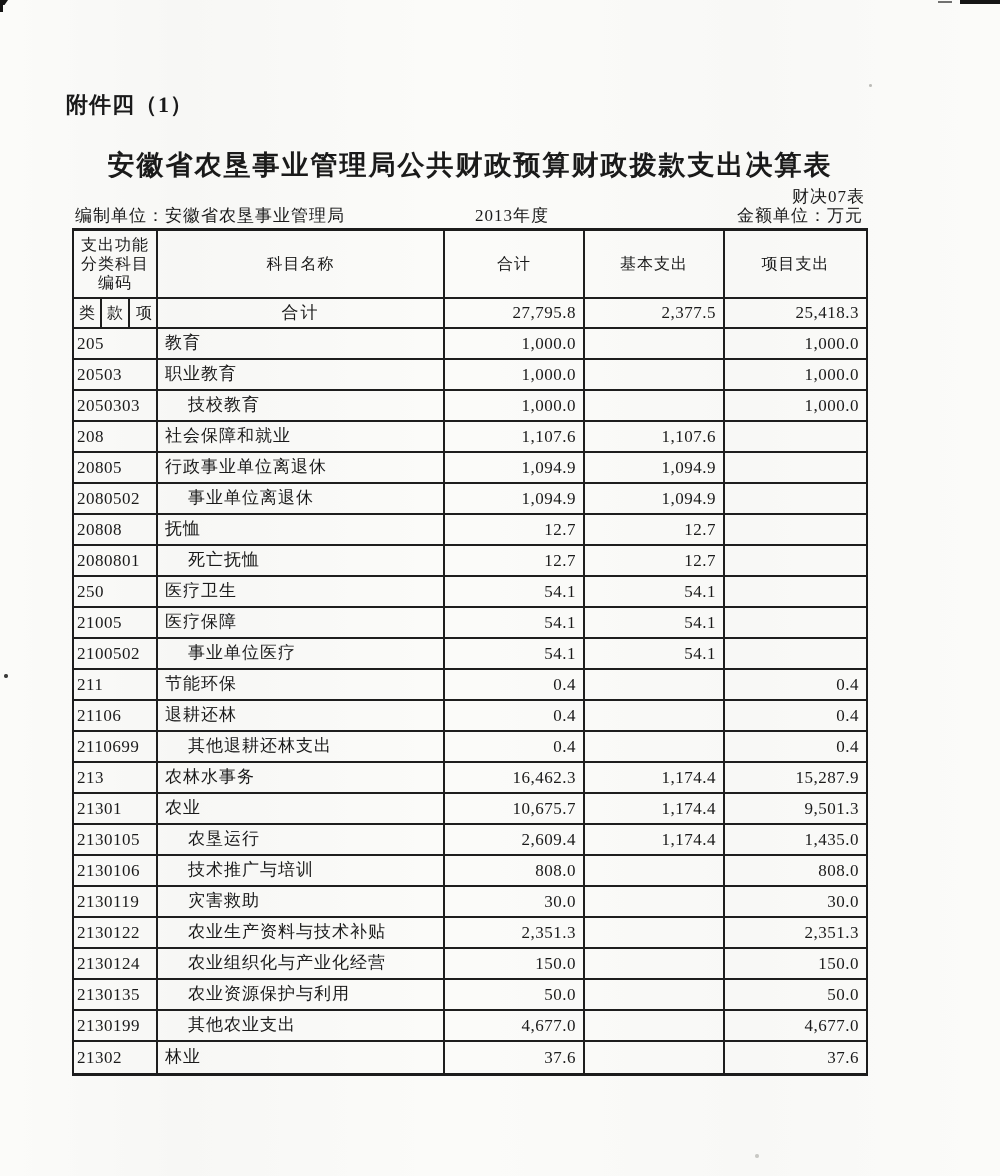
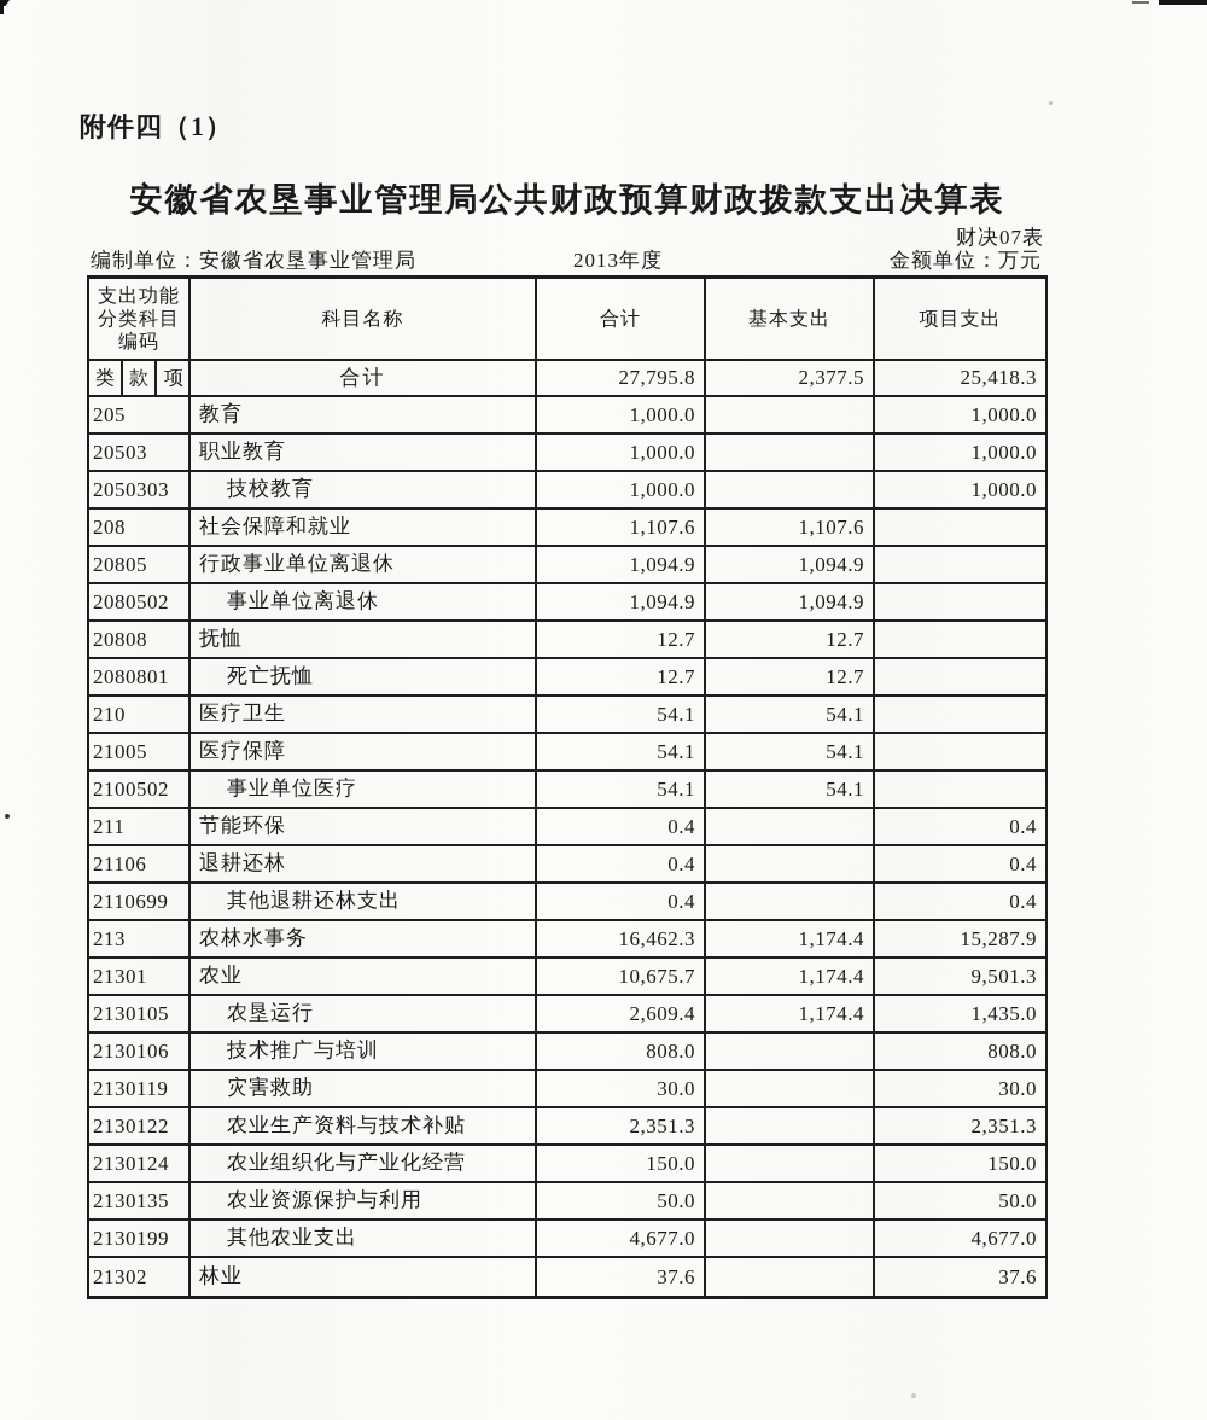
  附件四（1）
  安徽省农垦事业管理局公共财政预算财政拨款支出决算表
  财决07表
  编制单位：安徽省农垦事业管理局
  2013年度
  金额单位：万元
  支出功能
  分类科目
  编码
  科目名称
  合计
  基本支出
  项目支出
  类
  款
  项
  合计
  27,795.8
  2,377.5
  25,418.3
  205
  教育
  1,000.0
  1,000.0
  20503
  职业教育
  1,000.0
  1,000.0
  2050303
  技校教育
  1,000.0
  1,000.0
  208
  社会保障和就业
  1,107.6
  1,107.6
  20805
  行政事业单位离退休
  1,094.9
  1,094.9
  2080502
  事业单位离退休
  1,094.9
  1,094.9
  20808
  抚恤
  12.7
  12.7
  2080801
  死亡抚恤
  12.7
  12.7
- 250
+ 210
  医疗卫生
  54.1
  54.1
  21005
  医疗保障
  54.1
  54.1
  2100502
  事业单位医疗
  54.1
  54.1
  211
  节能环保
  0.4
  0.4
  21106
  退耕还林
  0.4
  0.4
  2110699
  其他退耕还林支出
  0.4
  0.4
  213
  农林水事务
  16,462.3
  1,174.4
  15,287.9
  21301
  农业
  10,675.7
  1,174.4
  9,501.3
  2130105
  农垦运行
  2,609.4
  1,174.4
  1,435.0
  2130106
  技术推广与培训
  808.0
  808.0
  2130119
  灾害救助
  30.0
  30.0
  2130122
  农业生产资料与技术补贴
  2,351.3
  2,351.3
  2130124
  农业组织化与产业化经营
  150.0
  150.0
  2130135
  农业资源保护与利用
  50.0
  50.0
  2130199
  其他农业支出
  4,677.0
  4,677.0
  21302
  林业
  37.6
  37.6
